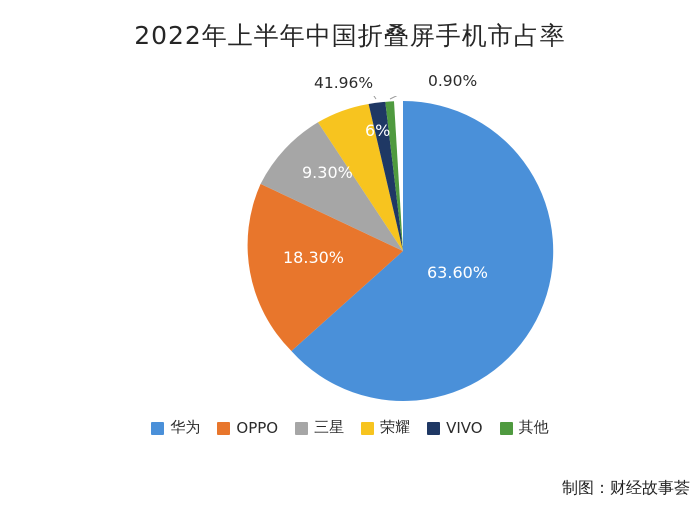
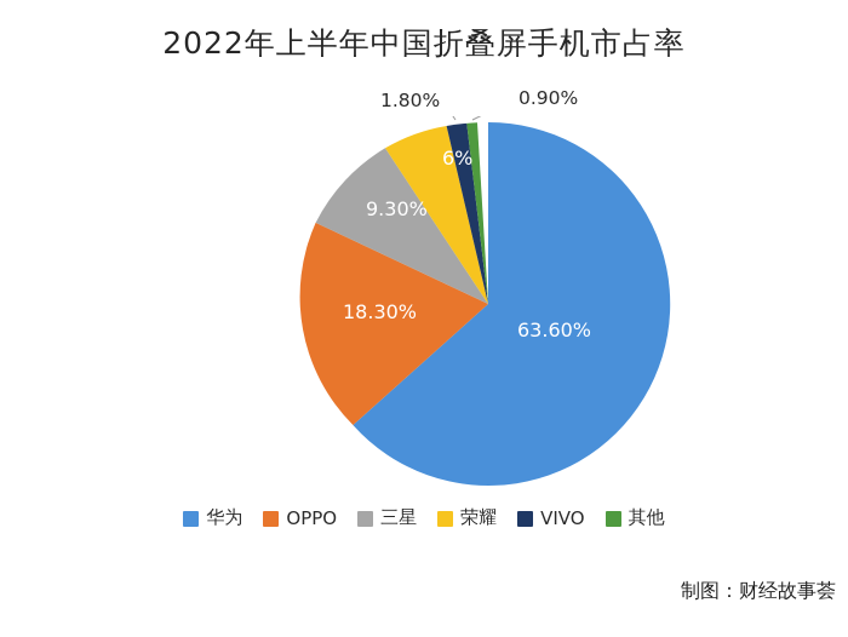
  2022年上半年中国折叠屏手机市占率
  63.60%
  18.30%
  9.30%
  6%
- 41.96%
+ 1.80%
  0.90%
  华为
  OPPO
  三星
  荣耀
  VIVO
  其他
  制图：财经故事荟
